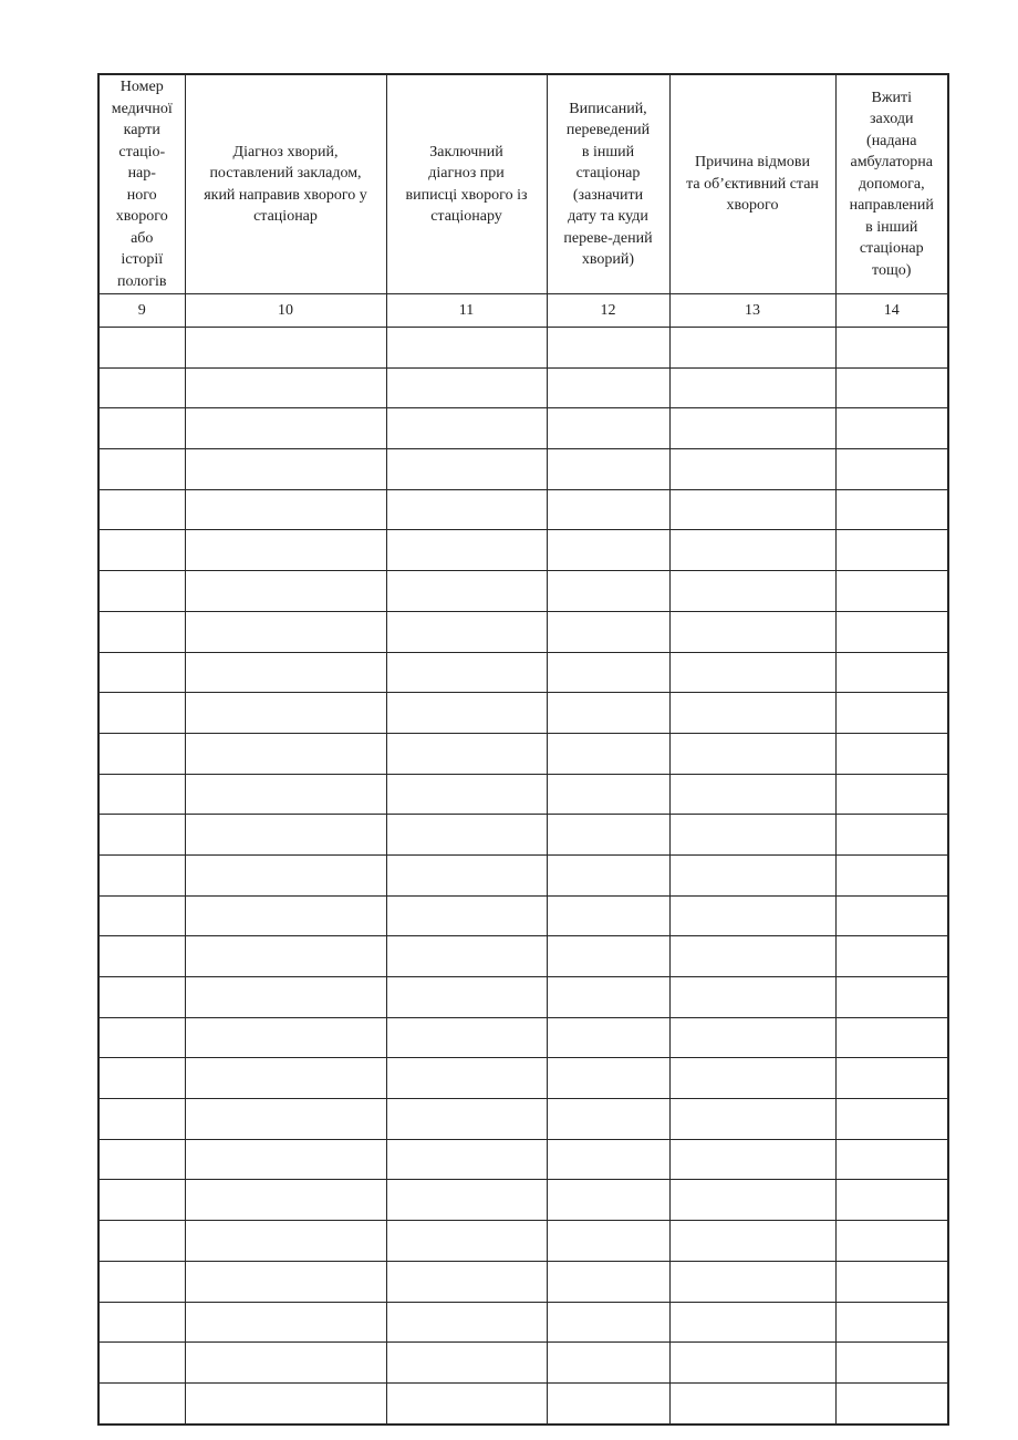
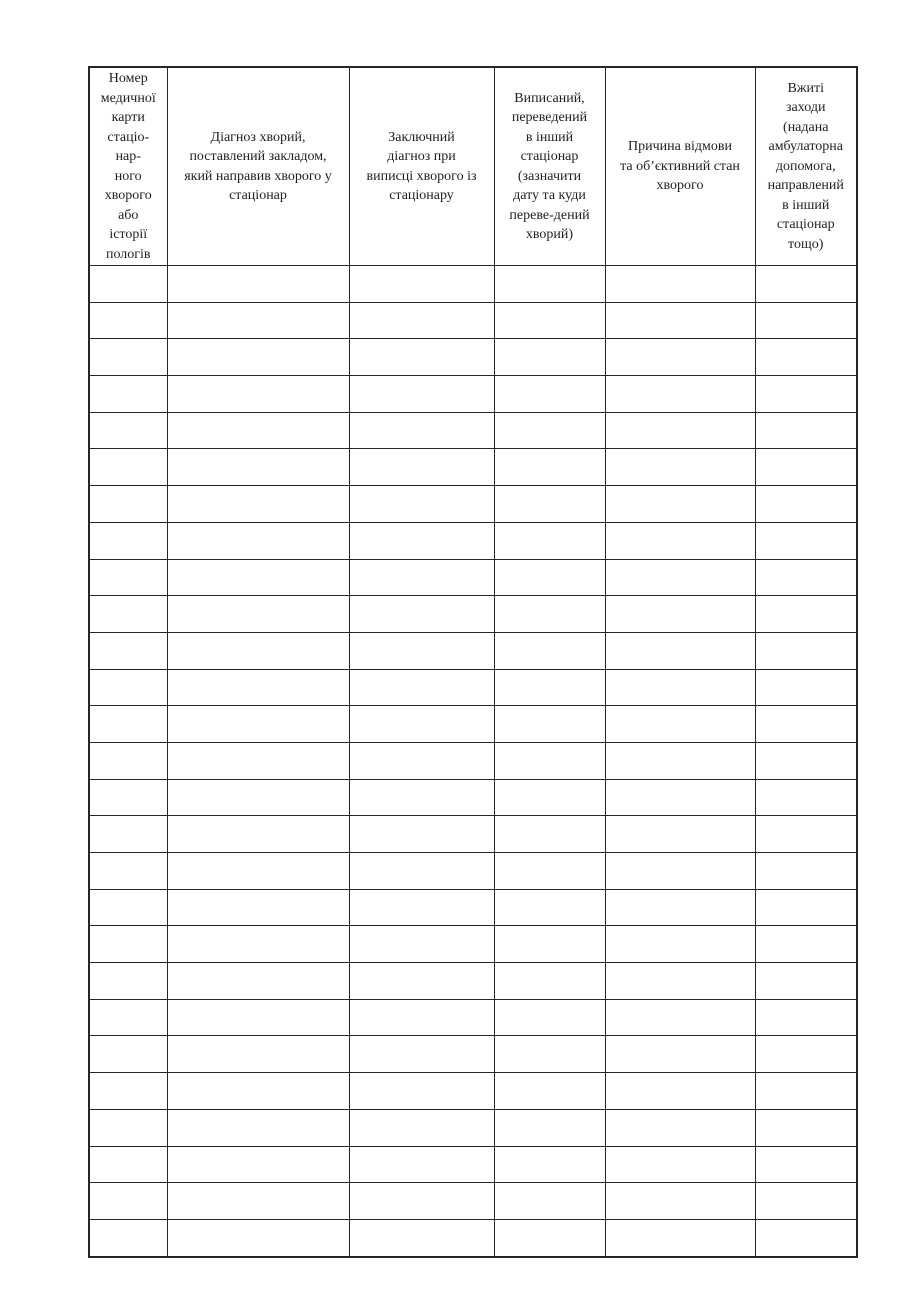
  Номер медичної карти стаціо- нар- ного хворого або історії пологів	Діагноз хворий, поставлений закладом, який направив хворого у стаціонар	Заключний діагноз при виписці хворого із стаціонару	Виписаний, переведений в інший стаціонар (зазначити дату та куди переве-дений хворий)	Причина відмови та об’єктивний стан хворого	Вжиті заходи (надана амбулаторна допомога, направлений в інший стаціонар тощо)
- 9	10	11	12	13	14
